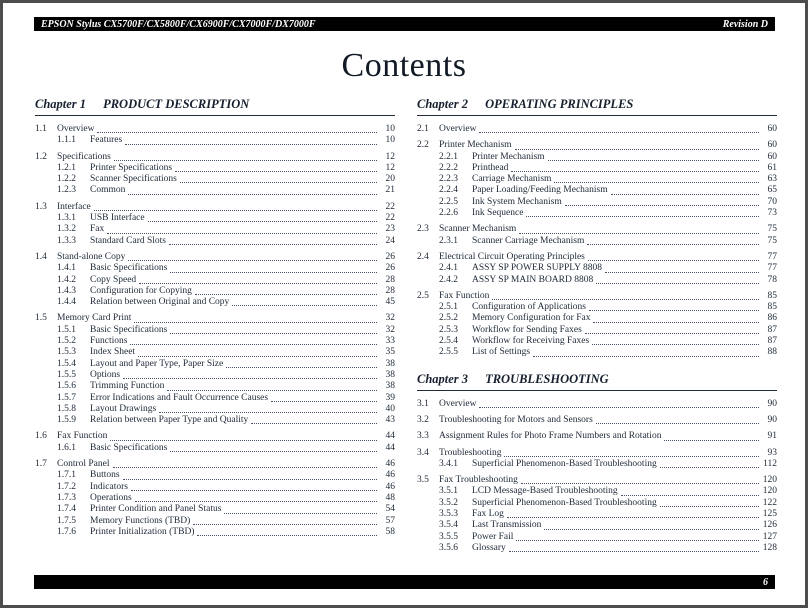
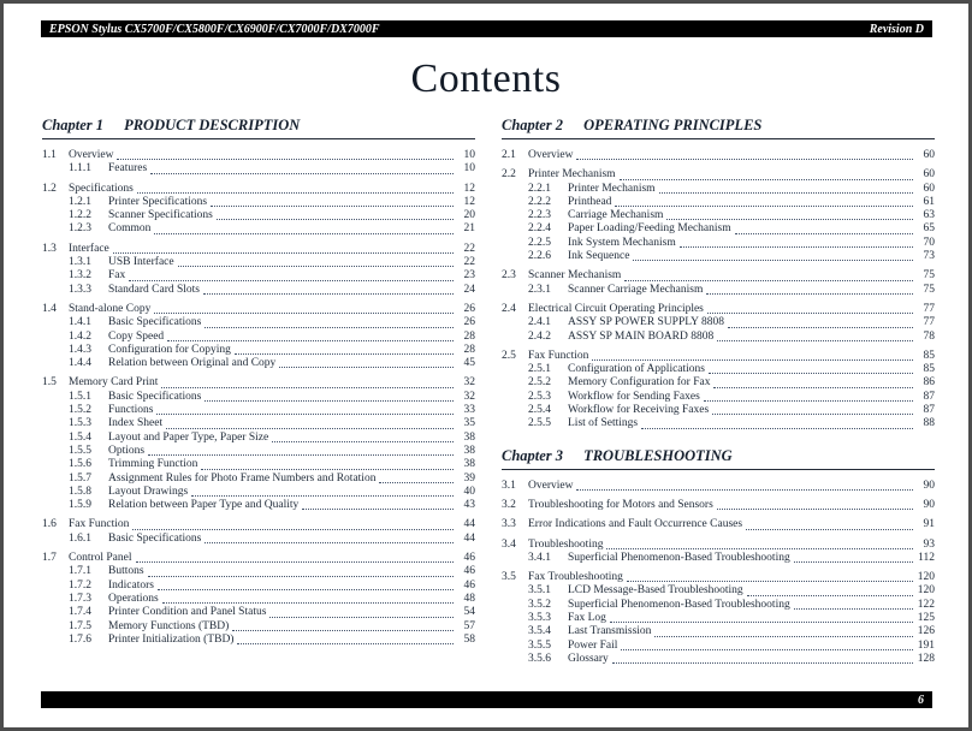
  EPSON Stylus CX5700F/CX5800F/CX6900F/CX7000F/DX7000F
  Revision D
  Contents
  Chapter 1
  PRODUCT DESCRIPTION
  1.1
  Overview
  10
  1.1.1
  Features
  10
  1.2
  Specifications
  12
  1.2.1
  Printer Specifications
  12
  1.2.2
  Scanner Specifications
  20
  1.2.3
  Common
  21
  1.3
  Interface
  22
  1.3.1
  USB Interface
  22
  1.3.2
  Fax
  23
  1.3.3
  Standard Card Slots
  24
  1.4
  Stand-alone Copy
  26
  1.4.1
  Basic Specifications
  26
  1.4.2
  Copy Speed
  28
  1.4.3
  Configuration for Copying
  28
  1.4.4
  Relation between Original and Copy
  45
  1.5
  Memory Card Print
  32
  1.5.1
  Basic Specifications
  32
  1.5.2
  Functions
  33
  1.5.3
  Index Sheet
  35
  1.5.4
  Layout and Paper Type, Paper Size
  38
  1.5.5
  Options
  38
  1.5.6
  Trimming Function
  38
  1.5.7
- Error Indications and Fault Occurrence Causes
+ Assignment Rules for Photo Frame Numbers and Rotation
  39
  1.5.8
  Layout Drawings
  40
  1.5.9
  Relation between Paper Type and Quality
  43
  1.6
  Fax Function
  44
  1.6.1
  Basic Specifications
  44
  1.7
  Control Panel
  46
  1.7.1
  Buttons
  46
  1.7.2
  Indicators
  46
  1.7.3
  Operations
  48
  1.7.4
  Printer Condition and Panel Status
  54
  1.7.5
  Memory Functions (TBD)
  57
  1.7.6
  Printer Initialization (TBD)
  58
  Chapter 2
  OPERATING PRINCIPLES
  2.1
  Overview
  60
  2.2
  Printer Mechanism
  60
  2.2.1
  Printer Mechanism
  60
  2.2.2
  Printhead
  61
  2.2.3
  Carriage Mechanism
  63
  2.2.4
  Paper Loading/Feeding Mechanism
  65
  2.2.5
  Ink System Mechanism
  70
  2.2.6
  Ink Sequence
  73
  2.3
  Scanner Mechanism
  75
  2.3.1
  Scanner Carriage Mechanism
  75
  2.4
  Electrical Circuit Operating Principles
  77
  2.4.1
  ASSY SP POWER SUPPLY 8808
  77
  2.4.2
  ASSY SP MAIN BOARD 8808
  78
  2.5
  Fax Function
  85
  2.5.1
  Configuration of Applications
  85
  2.5.2
  Memory Configuration for Fax
  86
  2.5.3
  Workflow for Sending Faxes
  87
  2.5.4
  Workflow for Receiving Faxes
  87
  2.5.5
  List of Settings
  88
  Chapter 3
  TROUBLESHOOTING
  3.1
  Overview
  90
  3.2
  Troubleshooting for Motors and Sensors
  90
  3.3
- Assignment Rules for Photo Frame Numbers and Rotation
+ Error Indications and Fault Occurrence Causes
  91
  3.4
  Troubleshooting
  93
  3.4.1
  Superficial Phenomenon-Based Troubleshooting
  112
  3.5
  Fax Troubleshooting
  120
  3.5.1
  LCD Message-Based Troubleshooting
  120
  3.5.2
  Superficial Phenomenon-Based Troubleshooting
  122
  3.5.3
  Fax Log
  125
  3.5.4
  Last Transmission
  126
  3.5.5
  Power Fail
- 127
+ 191
  3.5.6
  Glossary
  128
  6
